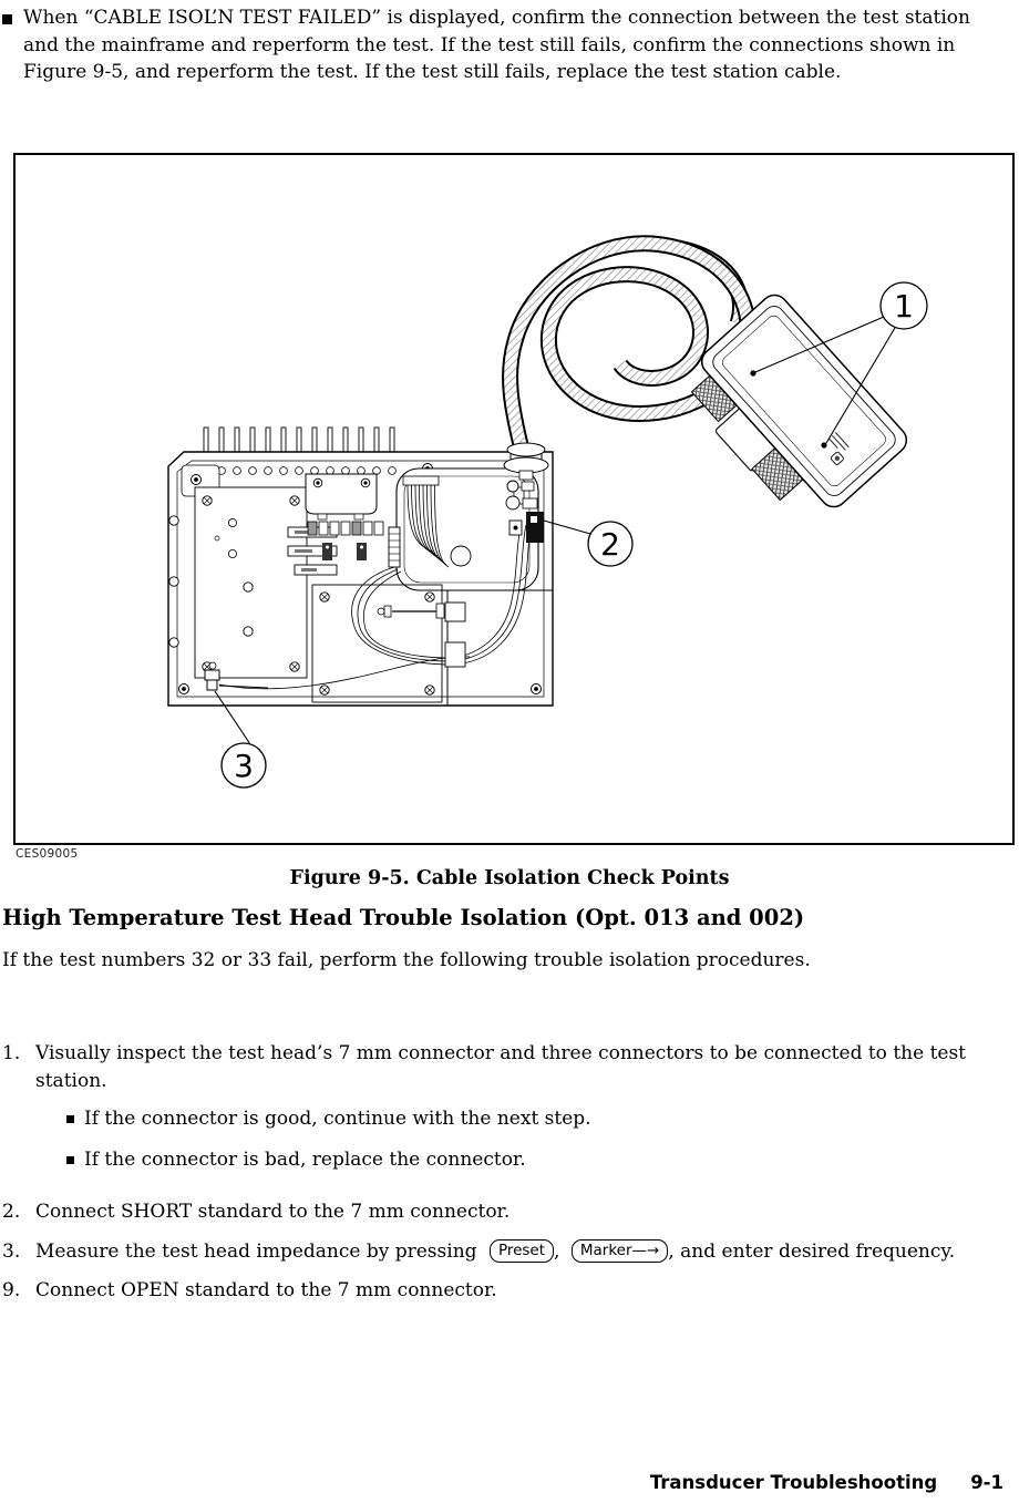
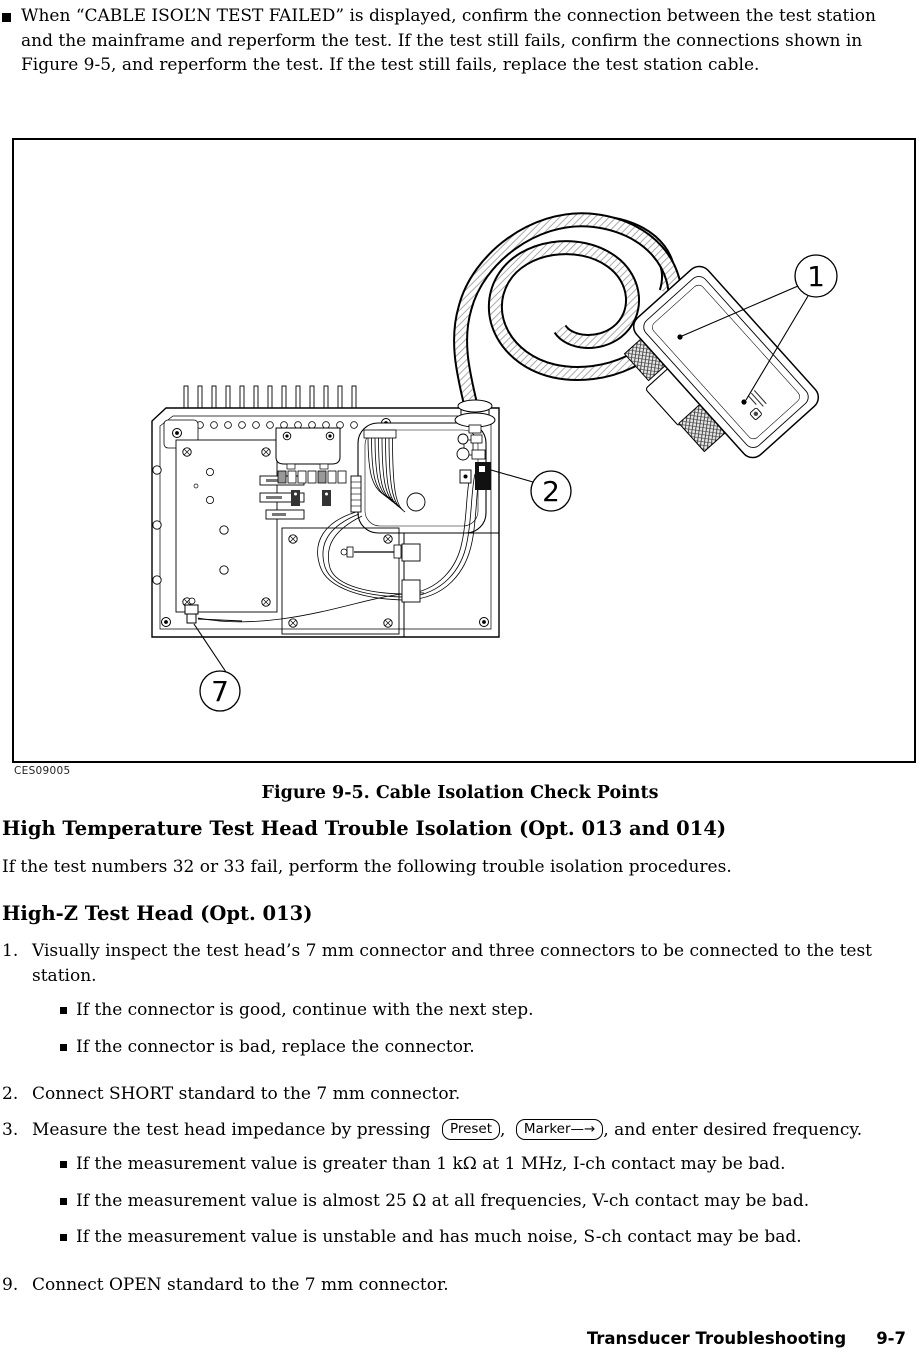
  When “CABLE ISOL’N TEST FAILED” is displayed, confirm the connection between the test station and the mainframe and reperform the test. If the test still fails, confirm the connections shown in Figure 9-5, and reperform the test. If the test still fails, replace the test station cable.
  1
  2
- 3
+ 7
  CES09005
  Figure 9-5. Cable Isolation Check Points
- High Temperature Test Head Trouble Isolation (Opt. 013 and 002)
+ High Temperature Test Head Trouble Isolation (Opt. 013 and 014)
  If the test numbers 32 or 33 fail, perform the following trouble isolation procedures.
+ High-Z Test Head (Opt. 013)
  1.
  Visually inspect the test head’s 7 mm connector and three connectors to be connected to the test station.
  If the connector is good, continue with the next step.
  If the connector is bad, replace the connector.
  2.
  Connect SHORT standard to the 7 mm connector.
  3.
  Measure the test head impedance by pressing Preset , Marker—→ , and enter desired frequency.
+ If the measurement value is greater than 1 kΩ at 1 MHz, I-ch contact may be bad.
+ If the measurement value is almost 25 Ω at all frequencies, V-ch contact may be bad.
+ If the measurement value is unstable and has much noise, S-ch contact may be bad.
  9.
  Connect OPEN standard to the 7 mm connector.
- Transducer Troubleshooting 9-1
+ Transducer Troubleshooting 9-7
